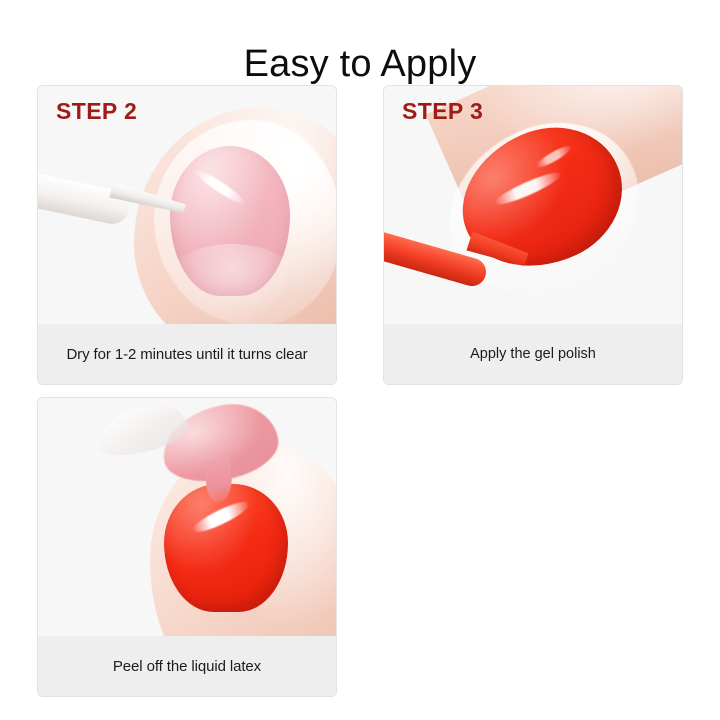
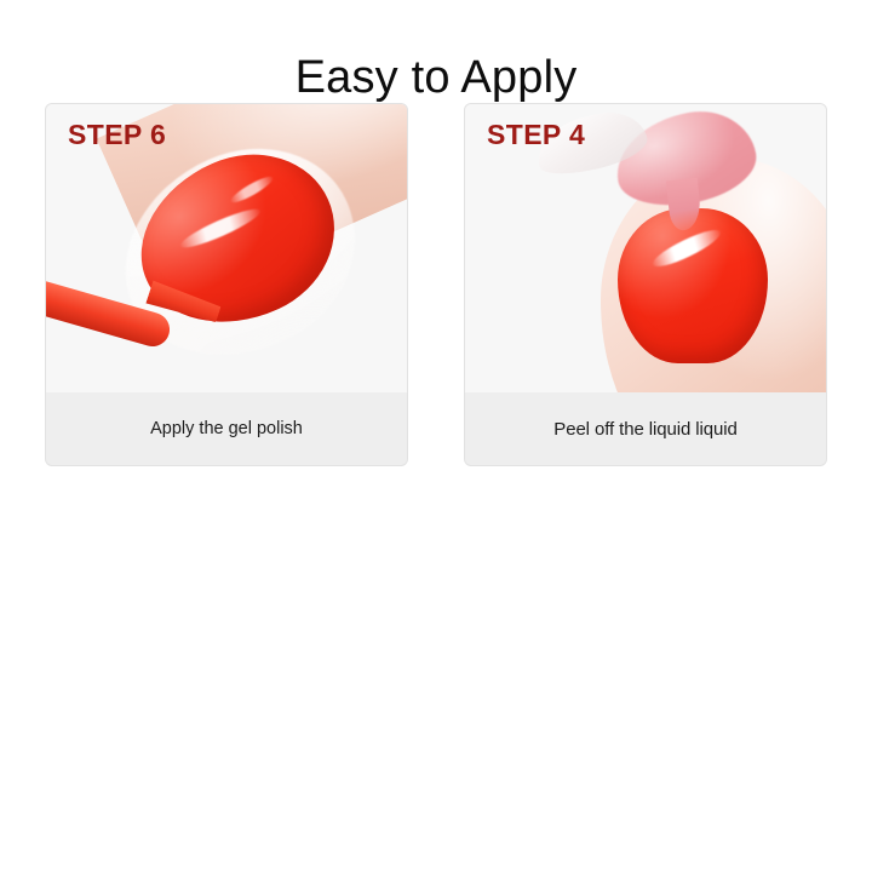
  Easy to Apply
- STEP 2
- Dry for 1-2 minutes until it turns clear
- STEP 3
+ STEP 6
  Apply the gel polish
+ STEP 4
- Peel off the liquid latex
+ Peel off the liquid liquid
